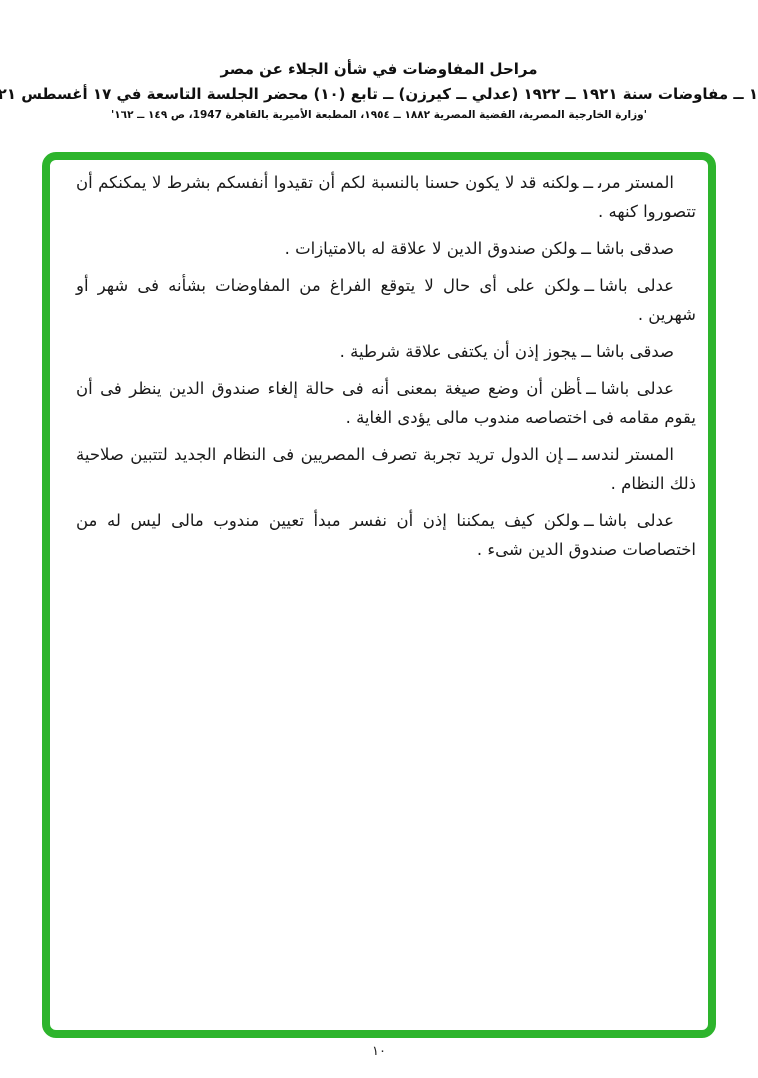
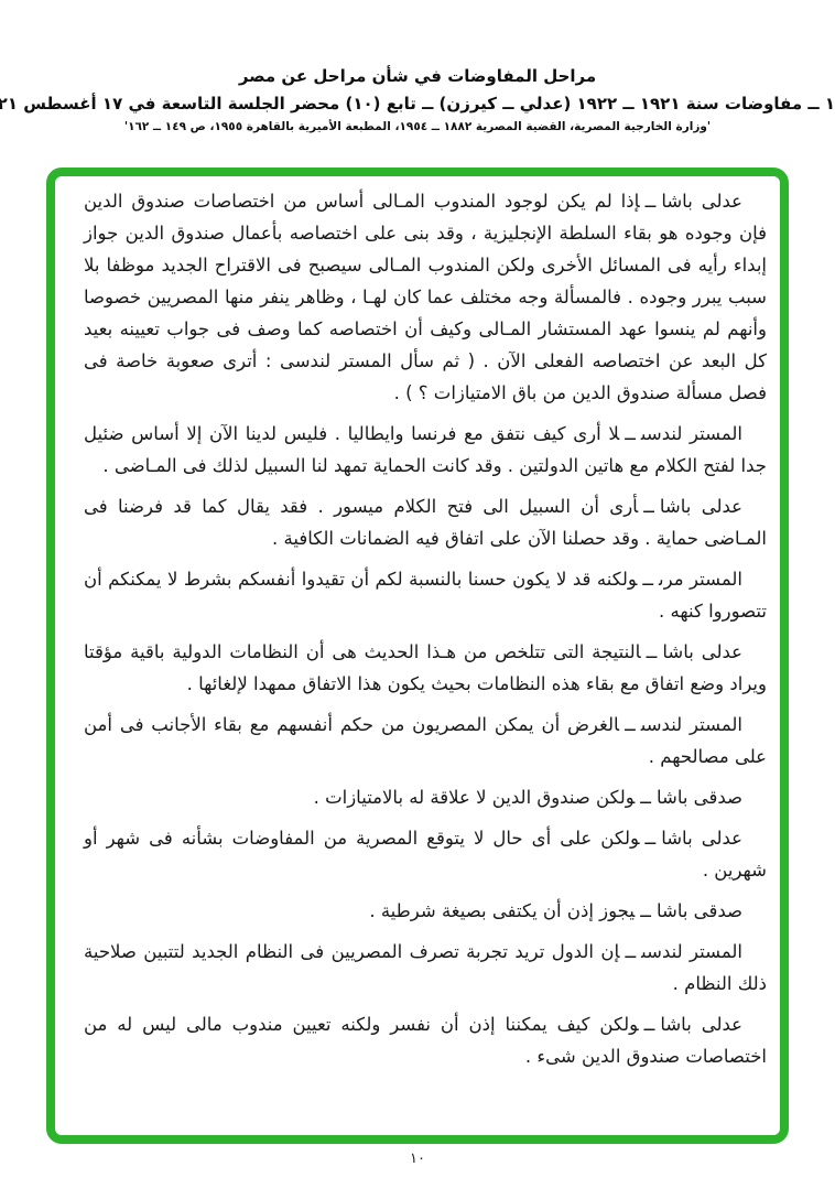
- مراحل المفاوضات في شأن الجلاء عن مصر
+ مراحل المفاوضات في شأن مراحل عن مصر
  ١ ــ مفاوضات سنة ١٩٢١ ــ ١٩٢٢ (عدلي ــ كيرزن) ــ تابع (١٠) محضر الجلسة التاسعة في ١٧ أغسطس ٢١
- 'وزارة الخارجية المصرية، القضية المصرية ١٨٨٢ ــ ١٩٥٤، المطبعة الأميرية بالقاهرة 1947، ص ١٤٩ ــ ١٦٢'
+ 'وزارة الخارجية المصرية، القضية المصرية ١٨٨٢ ــ ١٩٥٤، المطبعة الأميرية بالقاهرة ١٩٥٥، ص ١٤٩ ــ ١٦٢'
+ عدلى باشاــإذا لم يكن لوجود المندوب المـالى أساس من اختصاصات صندوق الدين فإن وجوده هو بقاء السلطة الإنجليزية ، وقد بنى على اختصاصه بأعمال صندوق الدين جواز إبداء رأيه فى المسائل الأخرى ولكن المندوب المـالى سيصبح فى الاقتراح الجديد موظفا بلا سبب يبرر وجوده . فالمسألة وجه مختلف عما كان لهـا ، وظاهر ينفر منها المصريين خصوصا وأنهم لم ينسوا عهد المستشار المـالى وكيف أن اختصاصه كما وصف فى جواب تعيينه بعيد كل البعد عن اختصاصه الفعلى الآن . ( ثم سأل المستر لندسى : أترى صعوبة خاصة فى فصل مسألة صندوق الدين من باق الامتيازات ؟ ) .
+ المستر لندسىــلا أرى كيف نتفق مع فرنسا وايطاليا . فليس لدينا الآن إلا أساس ضئيل جدا لفتح الكلام مع هاتين الدولتين . وقد كانت الحماية تمهد لنا السبيل لذلك فى المـاضى .
+ عدلى باشاــأرى أن السبيل الى فتح الكلام ميسور . فقد يقال كما قد فرضنا فى المـاضى حماية . وقد حصلنا الآن على اتفاق فيه الضمانات الكافية .
  المستر مرىــولكنه قد لا يكون حسنا بالنسبة لكم أن تقيدوا أنفسكم بشرط لا يمكنكم أن تتصوروا كنهه .
+ عدلى باشاــالنتيجة التى تتلخص من هـذا الحديث هى أن النظامات الدولية باقية مؤقتا ويراد وضع اتفاق مع بقاء هذه النظامات بحيث يكون هذا الاتفاق ممهدا لإلغائها .
+ المستر لندسىــالغرض أن يمكن المصريون من حكم أنفسهم مع بقاء الأجانب فى أمن على مصالحهم .
  صدقى باشاــولكن صندوق الدين لا علاقة له بالامتيازات .
- عدلى باشاــولكن على أى حال لا يتوقع الفراغ من المفاوضات بشأنه فى شهر أو شهرين .
+ عدلى باشاــولكن على أى حال لا يتوقع المصرية من المفاوضات بشأنه فى شهر أو شهرين .
- صدقى باشاــيجوز إذن أن يكتفى علاقة شرطية .
+ صدقى باشاــيجوز إذن أن يكتفى بصيغة شرطية .
- عدلى باشاــأظن أن وضع صيغة بمعنى أنه فى حالة إلغاء صندوق الدين ينظر فى أن يقوم مقامه فى اختصاصه مندوب مالى يؤدى الغاية .
  المستر لندسىــإن الدول تريد تجربة تصرف المصريين فى النظام الجديد لتتبين صلاحية ذلك النظام .
- عدلى باشاــولكن كيف يمكننا إذن أن نفسر مبدأ تعيين مندوب مالى ليس له من اختصاصات صندوق الدين شىء .
+ عدلى باشاــولكن كيف يمكننا إذن أن نفسر ولكنه تعيين مندوب مالى ليس له من اختصاصات صندوق الدين شىء .
  ١٠
